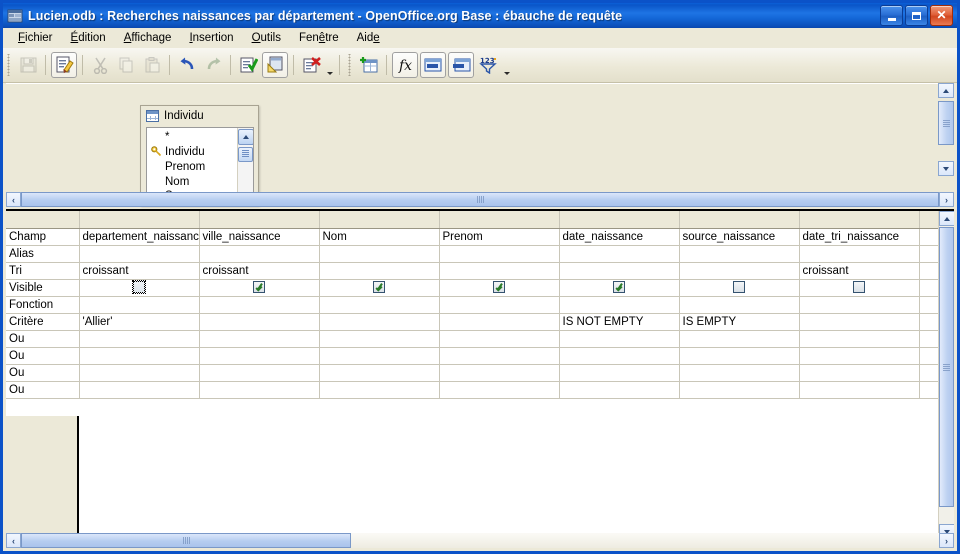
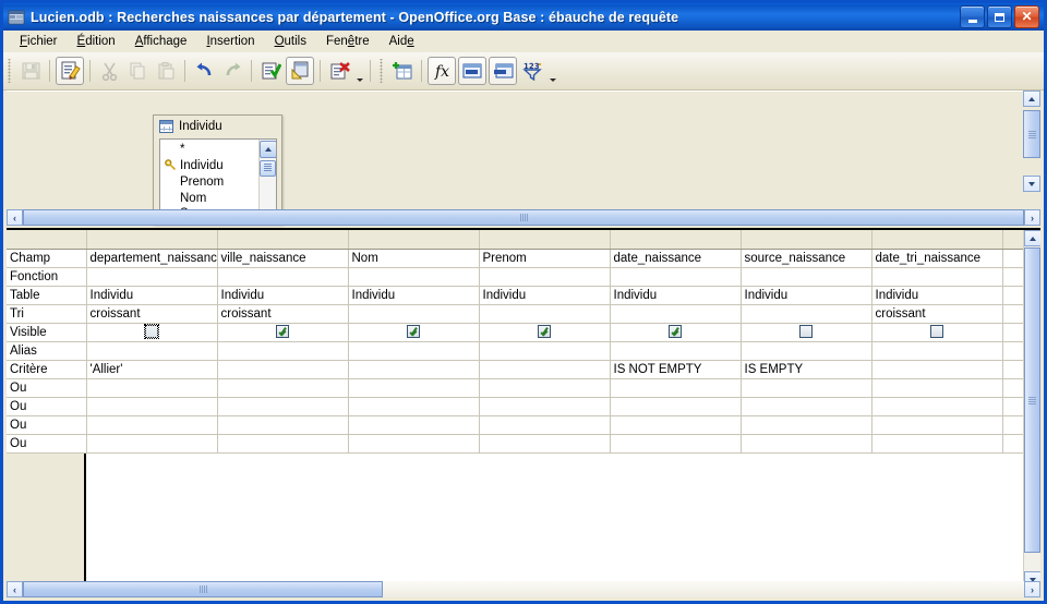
  Lucien.odb : Recherches naissances par département - OpenOffice.org Base : ébauche de requête
  ✕
  Fichier
  Édition
  Affichage
  Insertion
  Outils
  Fenêtre
  Aide
  fx
  123
  Individu
  *
  Individu
  Prenom
  Nom
  ‹
  ›
  Champ	departement_naissanc	ville_naissance	Nom	Prenom	date_naissance	source_naissance	date_tri_naissance
- Alias
+ Fonction
+ Table	Individu	Individu	Individu	Individu	Individu	Individu	Individu
  Tri	croissant	croissant					croissant
  Visible
- Fonction
+ Alias
  Critère	'Allier'				IS NOT EMPTY	IS EMPTY
  Ou
  Ou
  Ou
  Ou
  ‹
  ›
